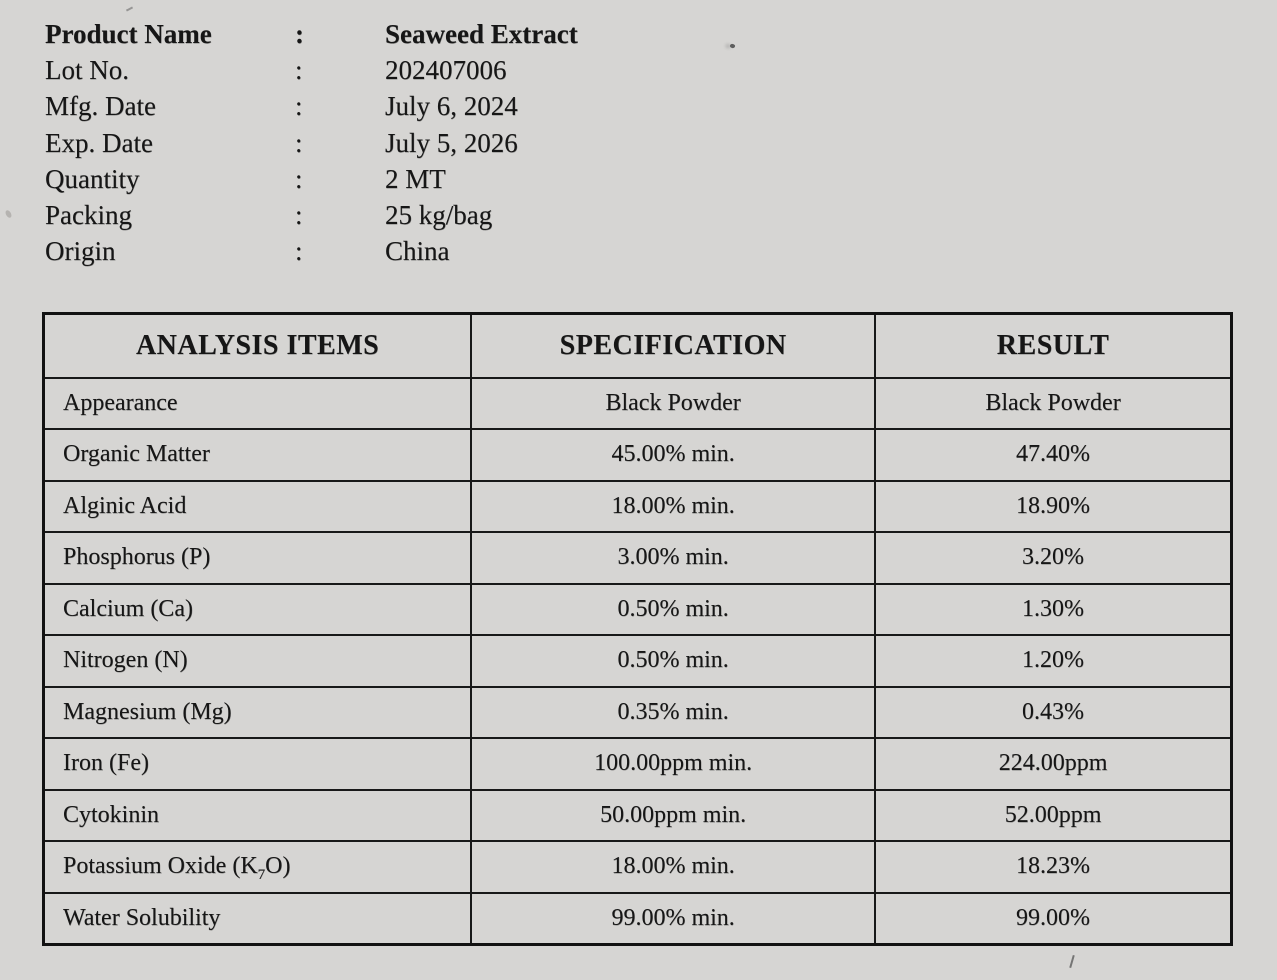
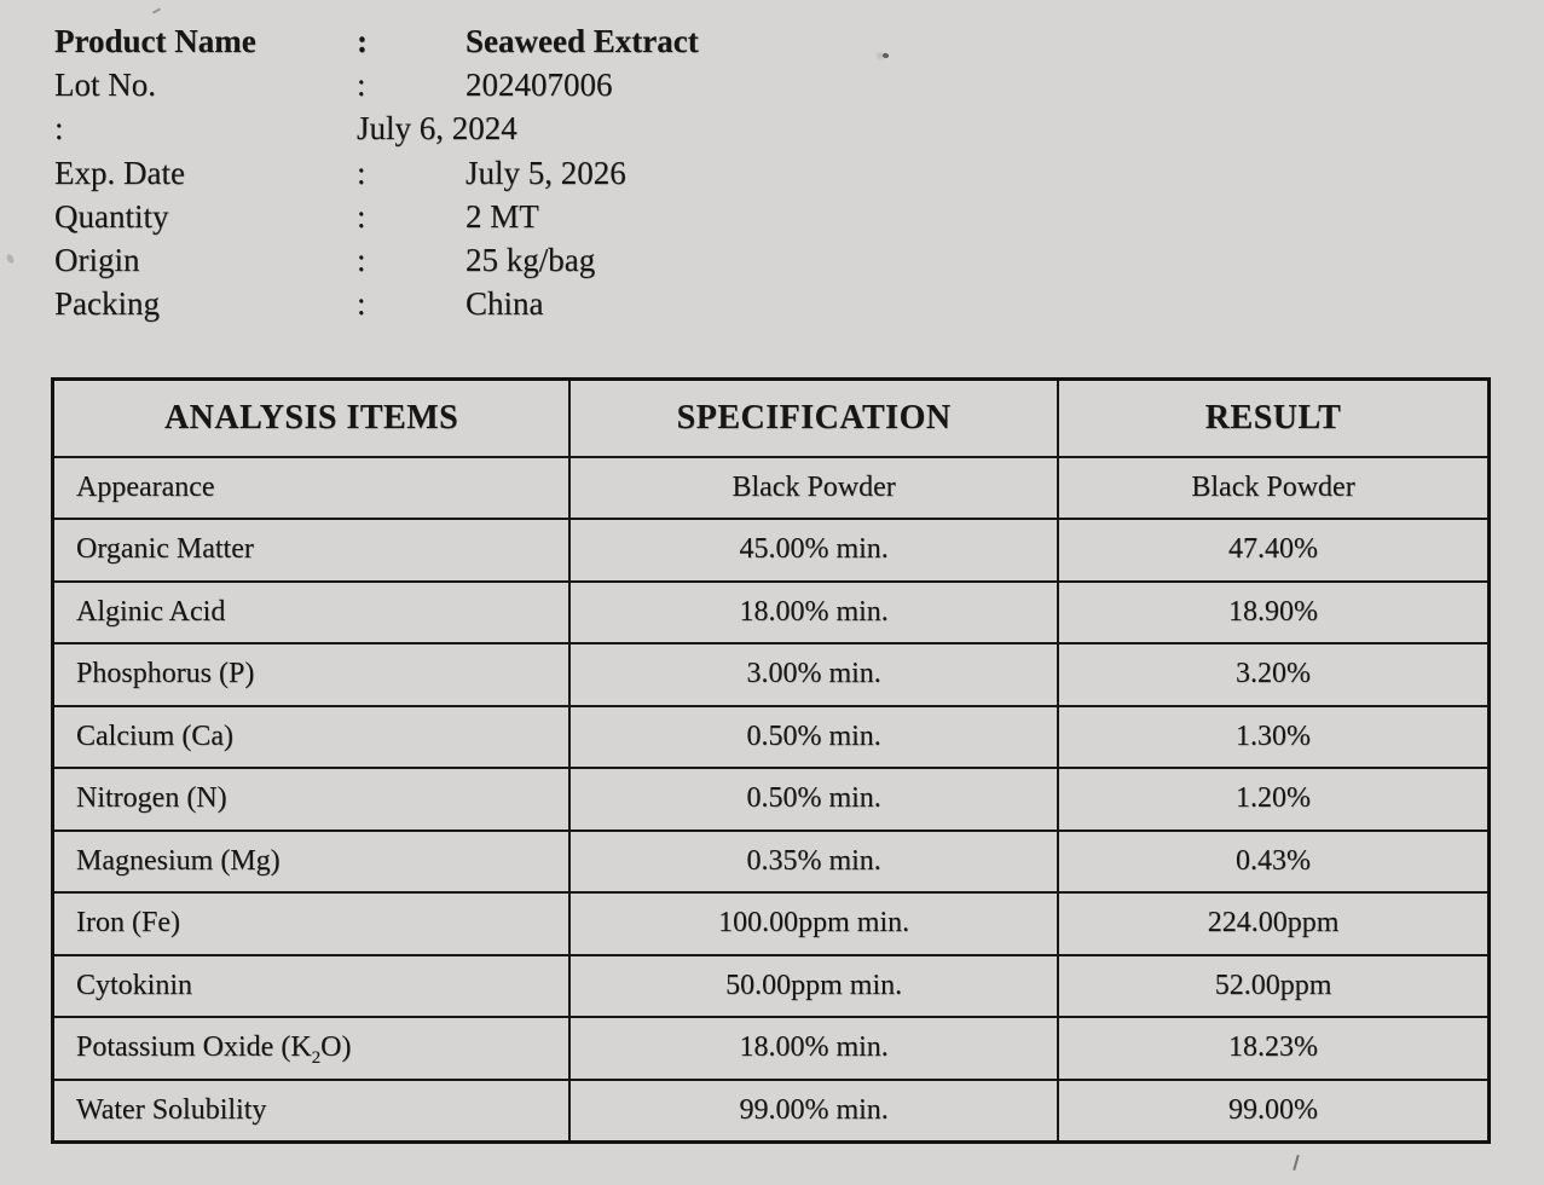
  Product Name
  :
  Seaweed Extract
  Lot No.
  :
  202407006
- Mfg. Date
  :
  July 6, 2024
  Exp. Date
  :
  July 5, 2026
  Quantity
  :
  2 MT
- Packing
+ Origin
  :
  25 kg/bag
- Origin
+ Packing
  :
  China
  ANALYSIS ITEMS	SPECIFICATION	RESULT
  Appearance	Black Powder	Black Powder
  Organic Matter	45.00% min.	47.40%
  Alginic Acid	18.00% min.	18.90%
  Phosphorus (P)	3.00% min.	3.20%
  Calcium (Ca)	0.50% min.	1.30%
  Nitrogen (N)	0.50% min.	1.20%
  Magnesium (Mg)	0.35% min.	0.43%
  Iron (Fe)	100.00ppm min.	224.00ppm
  Cytokinin	50.00ppm min.	52.00ppm
- Potassium Oxide (K7O)	18.00% min.	18.23%
+ Potassium Oxide (K2O)	18.00% min.	18.23%
  Water Solubility	99.00% min.	99.00%
